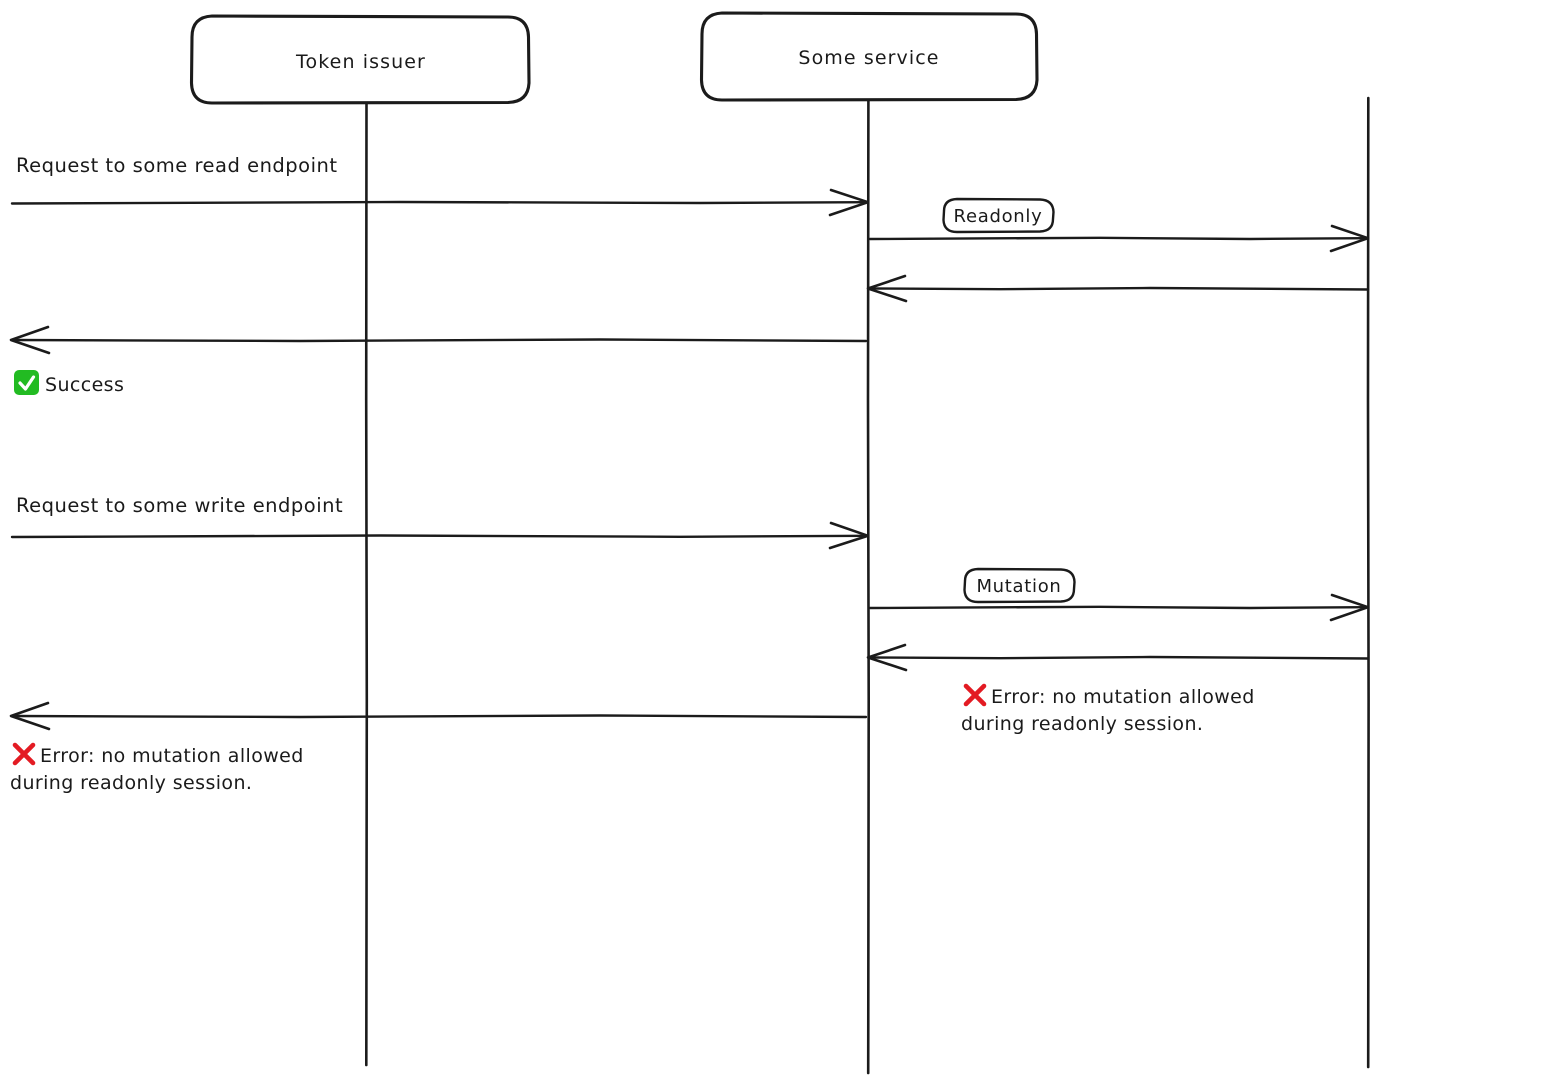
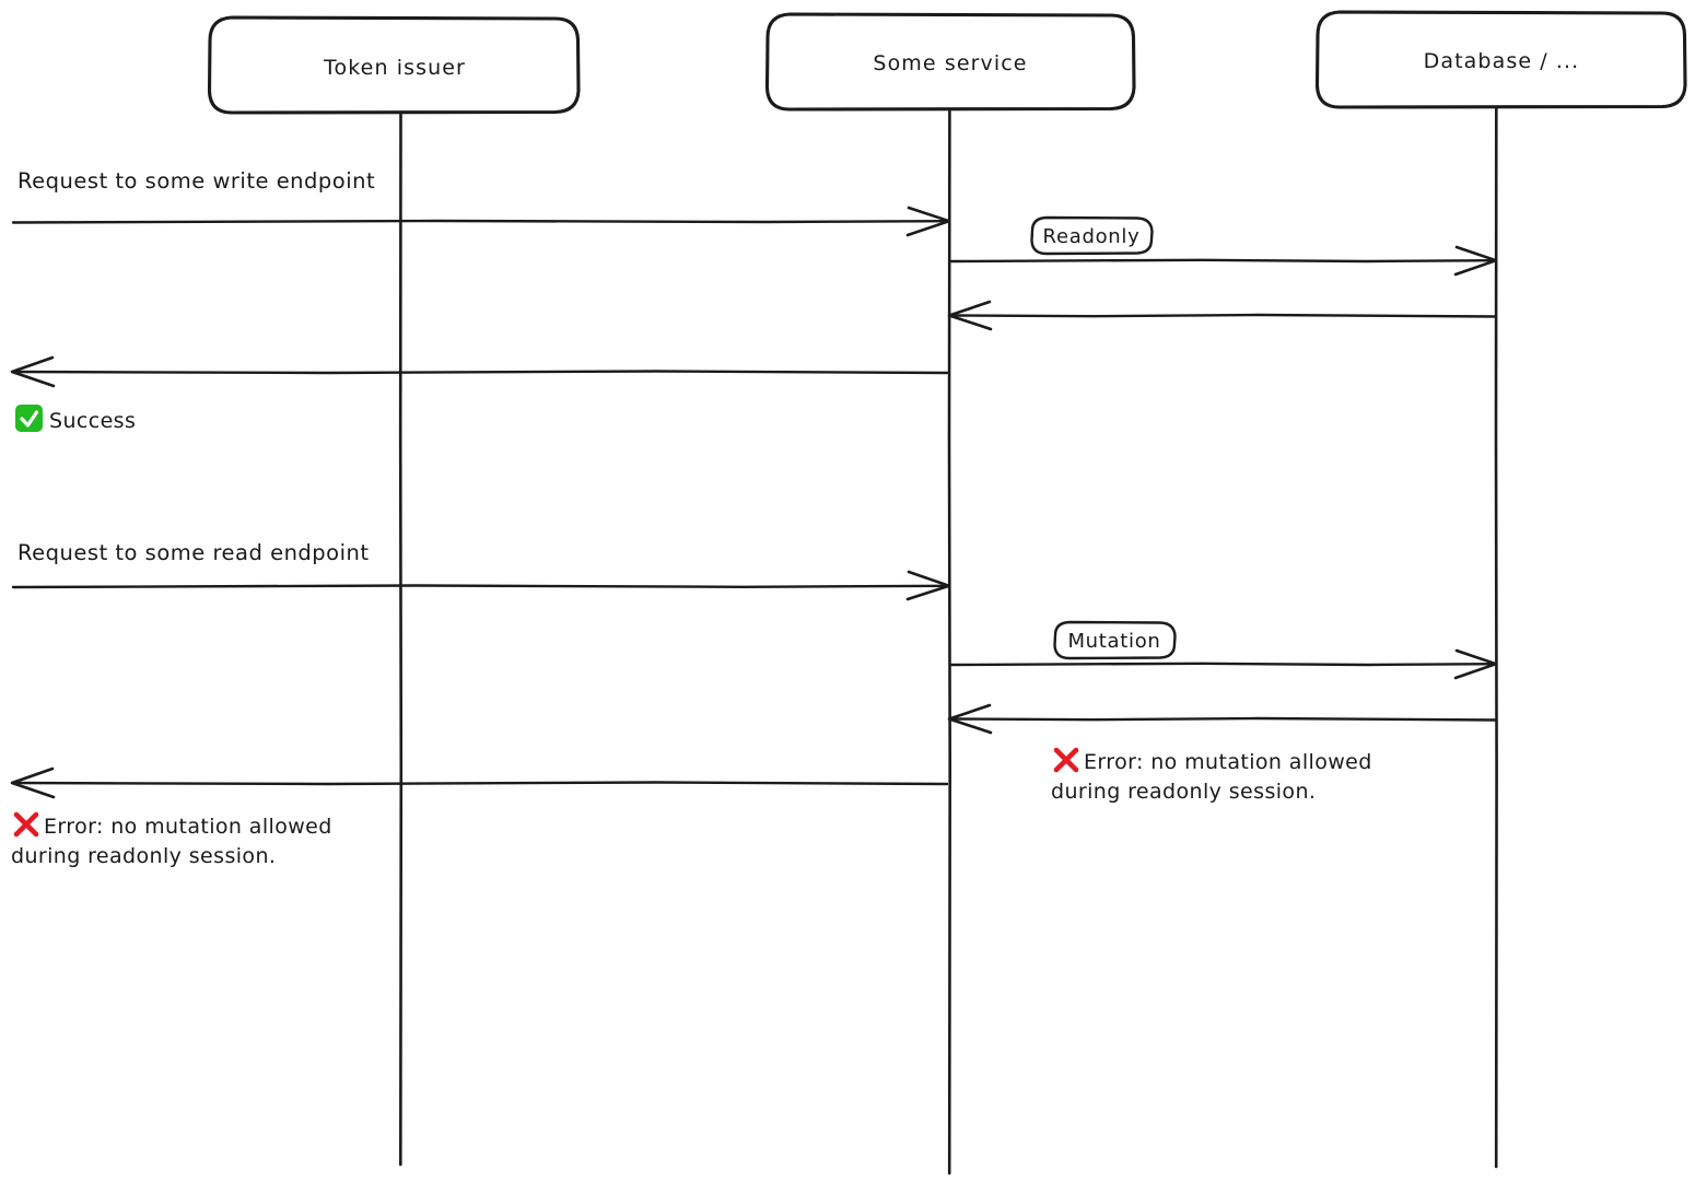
  Token issuer
  Some service
+ Database / ...
- Request to some read endpoint
+ Request to some write endpoint
  Readonly
  Success
- Request to some write endpoint
+ Request to some read endpoint
  Mutation
  Error: no mutation allowed
  during readonly session.
  Error: no mutation allowed
  during readonly session.
